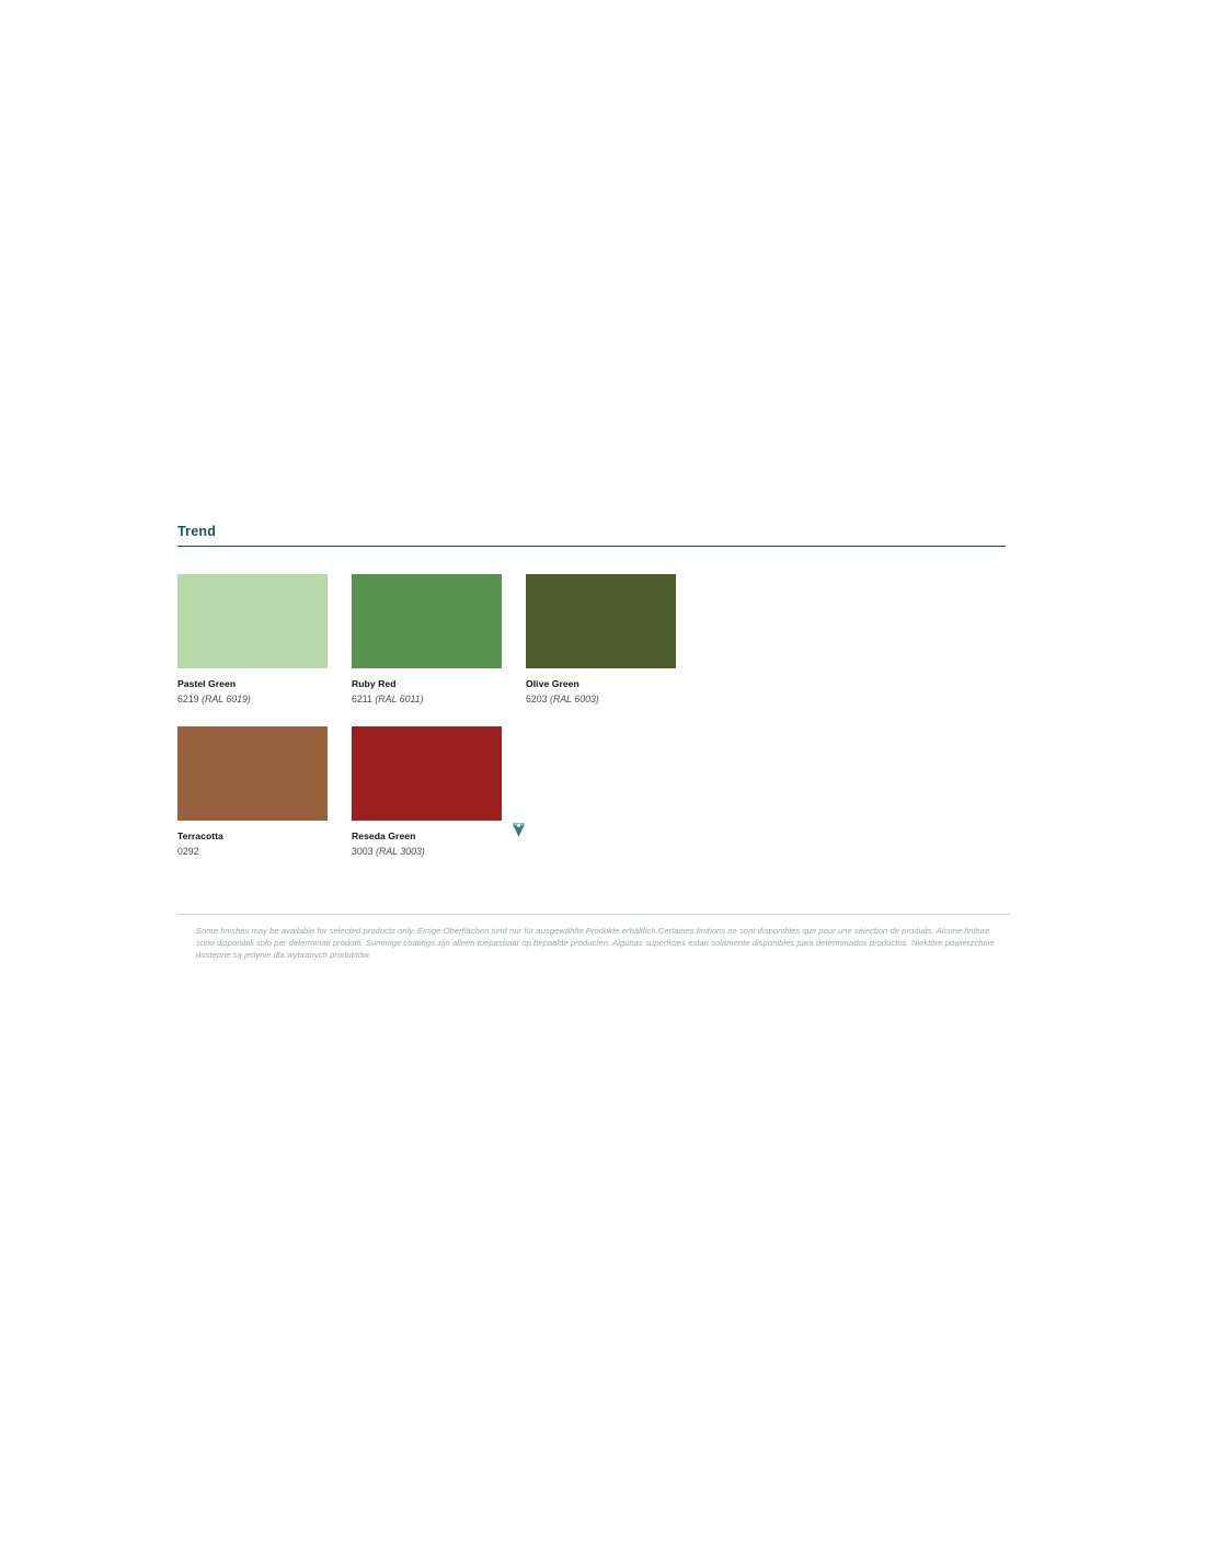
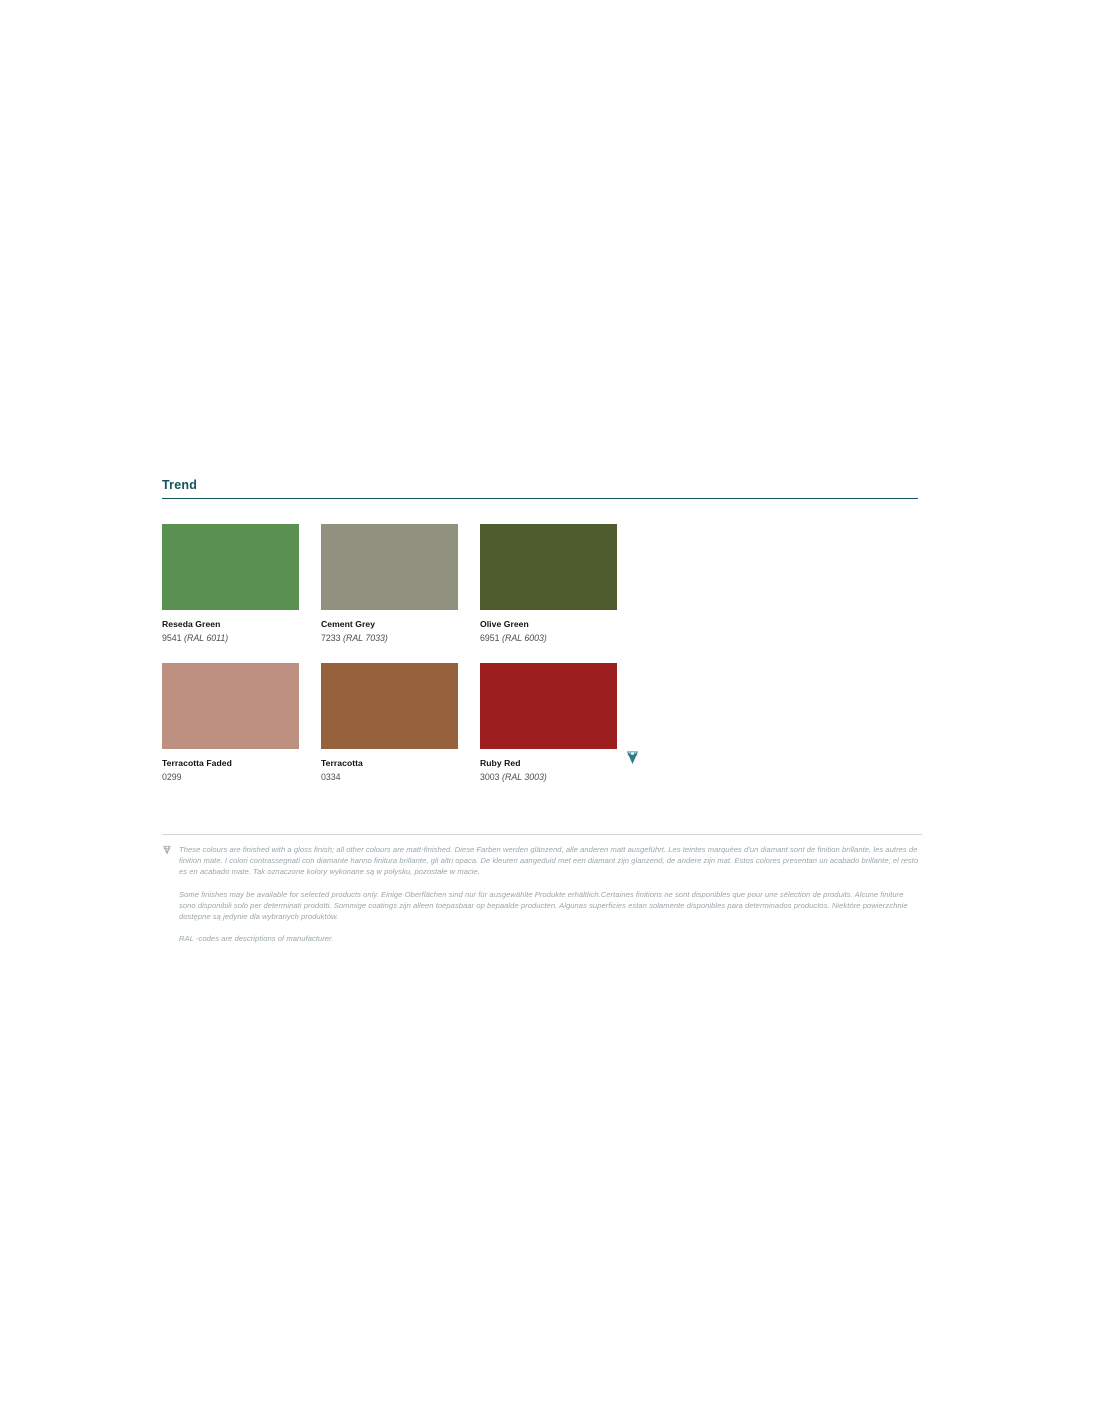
  Trend
- Pastel Green
- 6219 (RAL 6019)
- Ruby Red
+ Reseda Green
- 6211 (RAL 6011)
+ 9541 (RAL 6011)
+ Cement Grey
+ 7233 (RAL 7033)
  Olive Green
- 6203 (RAL 6003)
+ 6951 (RAL 6003)
+ Terracotta Faded
+ 0299
  Terracotta
- 0292
+ 0334
- Reseda Green
+ Ruby Red
  3003 (RAL 3003)
+ These colours are finished with a gloss finish; all other colours are matt-finished. Diese Farben werden glänzend, alle anderen matt ausgeführt. Les teintes marquées d'un diamant sont de finition brillante, les autres de finition mate. I colori contrassegnati con diamante hanno finitura brillante, gli altri opaca. De kleuren aangeduid met een diamant zijn glanzend, de andere zijn mat. Estos colores presentan un acabado brillante; el resto es en acabado mate. Tak oznaczone kolory wykonane są w połysku, pozostałe w macie.
  Some finishes may be available for selected products only. Einige Oberflächen sind nur für ausgewählte Produkte erhältlich.Certaines finitions ne sont disponibles que pour une sélection de produits. Alcune finiture sono disponibili solo per determinati prodotti. Sommige coatings zijn alleen toepasbaar op bepaalde producten. Algunas superficies estan solamente disponibles para determinados productos. Niektóre powierzchnie dostępne są jedynie dla wybranych produktów.
+ RAL -codes are descriptions of manufacturer.
